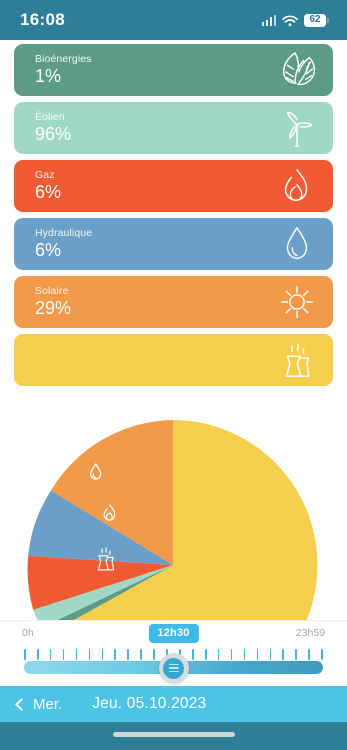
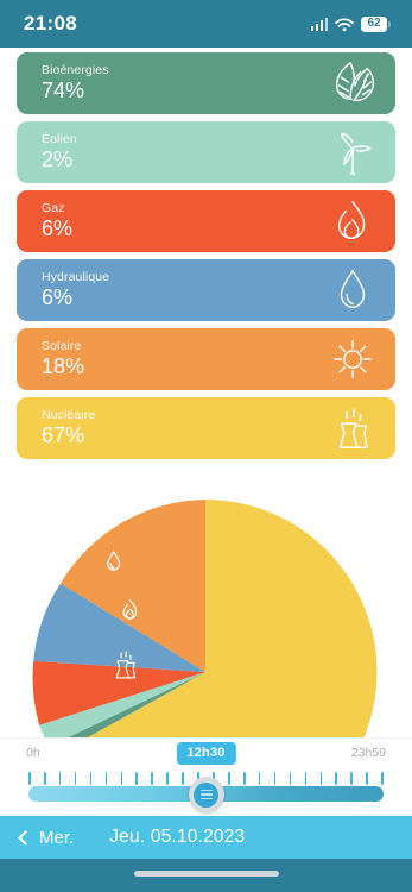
- 16:08
+ 21:08
  62
  Bioénergies
- 1%
+ 74%
  Éolien
- 96%
+ 2%
  Gaz
  6%
  Hydraulique
  6%
  Solaire
- 29%
+ 18%
+ Nucléaire
+ 67%
  0h
  23h59
  12h30
  Mer.
  Jeu. 05.10.2023
